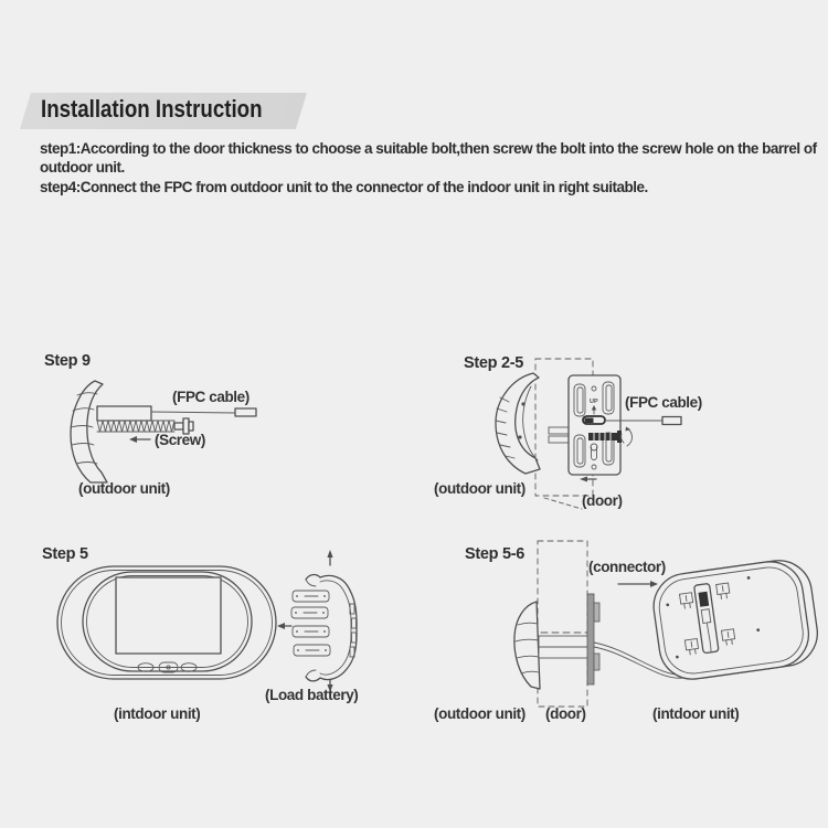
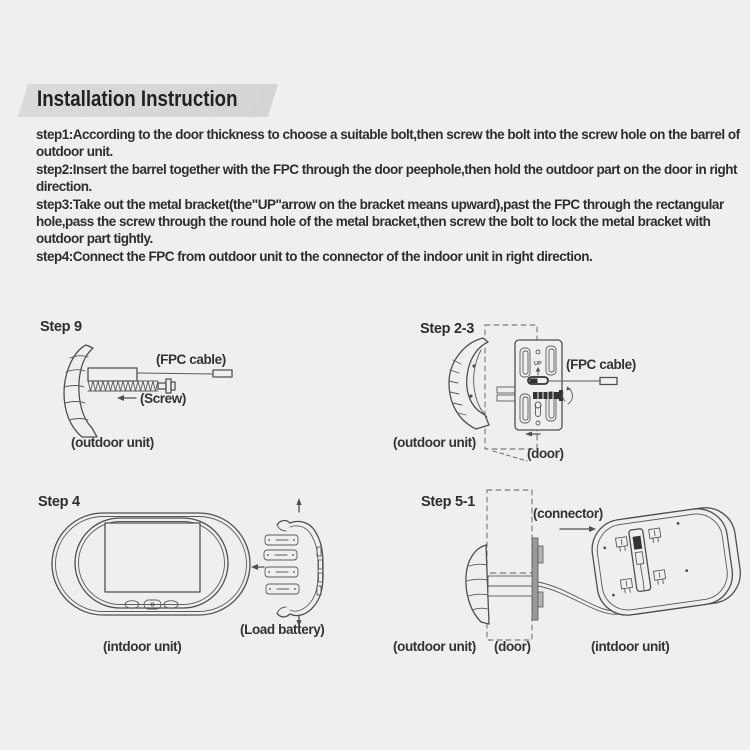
  Installation Instruction
  step1:According to the door thickness to choose a suitable bolt,then screw the bolt into the screw hole on the barrel of outdoor unit.
+ step2:Insert the barrel together with the FPC through the door peephole,then hold the outdoor part on the door in right direction.
+ step3:Take out the metal bracket(the"UP"arrow on the bracket means upward),past the FPC through the rectangular hole,pass the screw through the round hole of the metal bracket,then screw the bolt to lock the metal bracket with outdoor part tightly.
- step4:Connect the FPC from outdoor unit to the connector of the indoor unit in right suitable.
+ step4:Connect the FPC from outdoor unit to the connector of the indoor unit in right direction.
  Step 9
  (FPC cable)
  (Screw)
  (outdoor unit)
- Step 2-5
+ Step 2-3
  (FPC cable)
  (outdoor unit)
  (door)
- Step 5
+ Step 4
  (Load battery)
  (intdoor unit)
- Step 5-6
+ Step 5-1
  (connector)
  (outdoor unit)
  (door)
  (intdoor unit)
